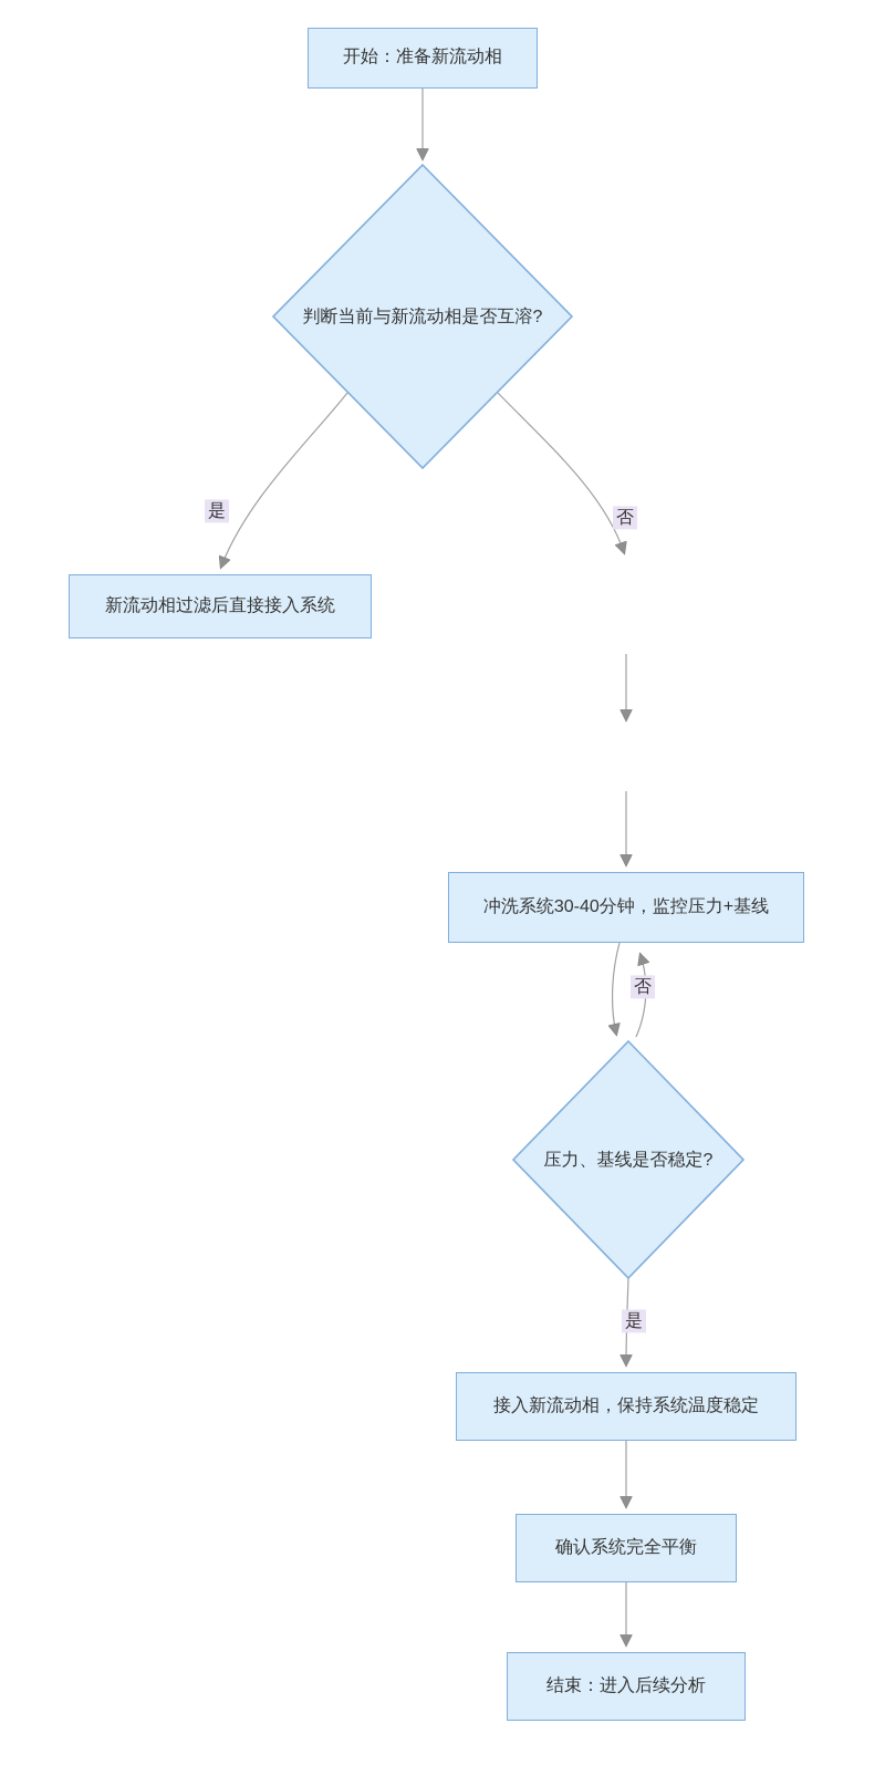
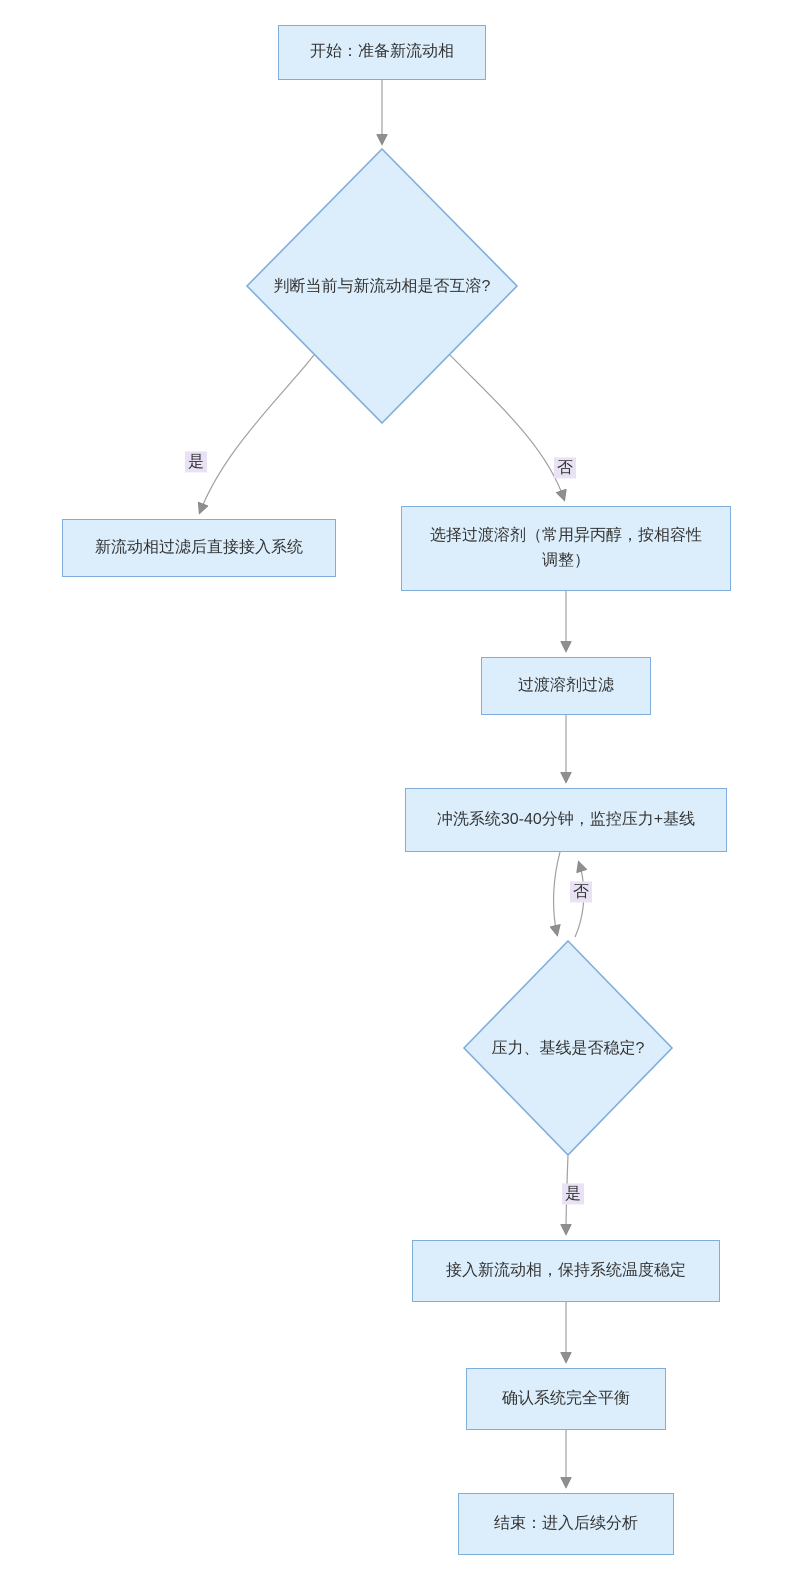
  开始：准备新流动相
  新流动相过滤后直接接入系统
+ 选择过渡溶剂（常用异丙醇，按相容性调整）
+ 过渡溶剂过滤
  冲洗系统30-40分钟，监控压力+基线
  接入新流动相，保持系统温度稳定
  确认系统完全平衡
  结束：进入后续分析
  判断当前与新流动相是否互溶?
  压力、基线是否稳定?
  是
  否
  否
  是
